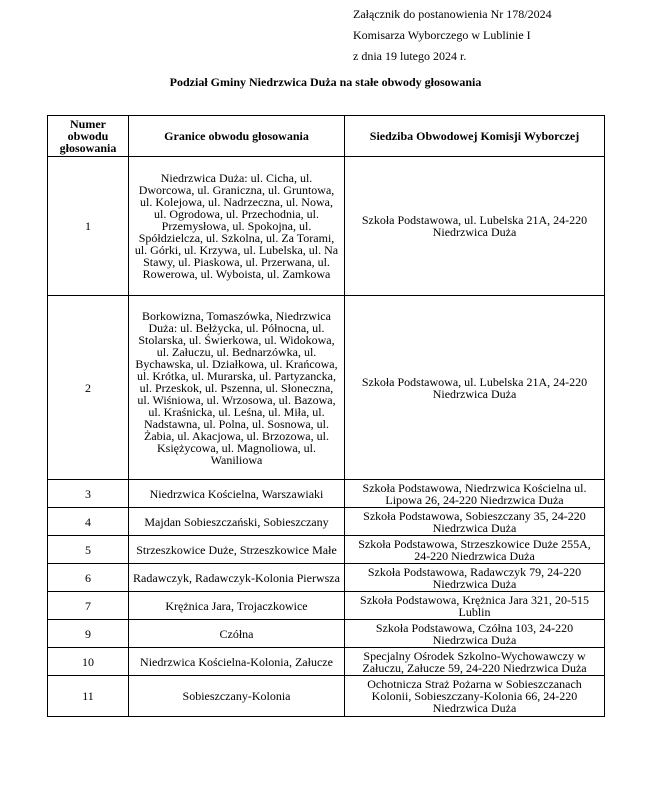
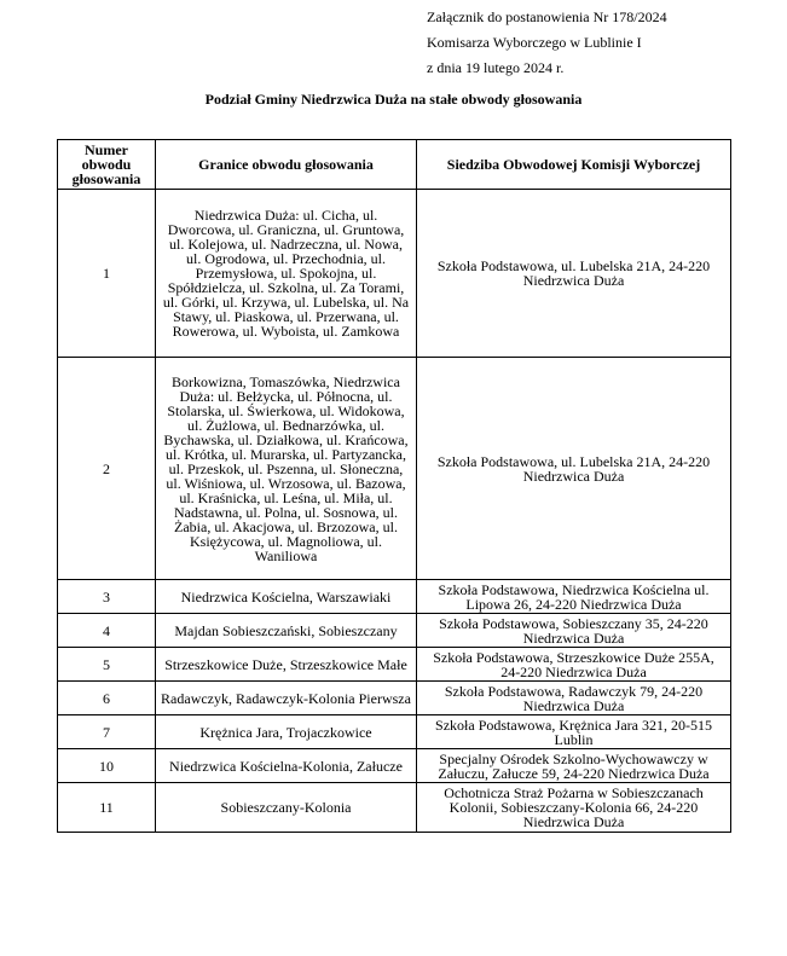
  Załącznik do postanowienia Nr 178/2024
  Komisarza Wyborczego w Lublinie I
  z dnia 19 lutego 2024 r.
  Podział Gminy Niedrzwica Duża na stałe obwody głosowania
  Numer obwodu głosowania	Granice obwodu głosowania	Siedziba Obwodowej Komisji Wyborczej
  1	Niedrzwica Duża: ul. Cicha, ul. Dworcowa, ul. Graniczna, ul. Gruntowa, ul. Kolejowa, ul. Nadrzeczna, ul. Nowa, ul. Ogrodowa, ul. Przechodnia, ul. Przemysłowa, ul. Spokojna, ul. Spółdzielcza, ul. Szkolna, ul. Za Torami, ul. Górki, ul. Krzywa, ul. Lubelska, ul. Na Stawy, ul. Piaskowa, ul. Przerwana, ul. Rowerowa, ul. Wyboista, ul. Zamkowa	Szkoła Podstawowa, ul. Lubelska 21A, 24-220 Niedrzwica Duża
- 2	Borkowizna, Tomaszówka, Niedrzwica Duża: ul. Bełżycka, ul. Północna, ul. Stolarska, ul. Świerkowa, ul. Widokowa, ul. Załuczu, ul. Bednarzówka, ul. Bychawska, ul. Działkowa, ul. Krańcowa, ul. Krótka, ul. Murarska, ul. Partyzancka, ul. Przeskok, ul. Pszenna, ul. Słoneczna, ul. Wiśniowa, ul. Wrzosowa, ul. Bazowa, ul. Kraśnicka, ul. Leśna, ul. Miła, ul. Nadstawna, ul. Polna, ul. Sosnowa, ul. Żabia, ul. Akacjowa, ul. Brzozowa, ul. Księżycowa, ul. Magnoliowa, ul. Waniliowa	Szkoła Podstawowa, ul. Lubelska 21A, 24-220 Niedrzwica Duża
+ 2	Borkowizna, Tomaszówka, Niedrzwica Duża: ul. Bełżycka, ul. Północna, ul. Stolarska, ul. Świerkowa, ul. Widokowa, ul. Żużlowa, ul. Bednarzówka, ul. Bychawska, ul. Działkowa, ul. Krańcowa, ul. Krótka, ul. Murarska, ul. Partyzancka, ul. Przeskok, ul. Pszenna, ul. Słoneczna, ul. Wiśniowa, ul. Wrzosowa, ul. Bazowa, ul. Kraśnicka, ul. Leśna, ul. Miła, ul. Nadstawna, ul. Polna, ul. Sosnowa, ul. Żabia, ul. Akacjowa, ul. Brzozowa, ul. Księżycowa, ul. Magnoliowa, ul. Waniliowa	Szkoła Podstawowa, ul. Lubelska 21A, 24-220 Niedrzwica Duża
  3	Niedrzwica Kościelna, Warszawiaki	Szkoła Podstawowa, Niedrzwica Kościelna ul. Lipowa 26, 24-220 Niedrzwica Duża
  4	Majdan Sobieszczański, Sobieszczany	Szkoła Podstawowa, Sobieszczany 35, 24-220 Niedrzwica Duża
  5	Strzeszkowice Duże, Strzeszkowice Małe	Szkoła Podstawowa, Strzeszkowice Duże 255A, 24-220 Niedrzwica Duża
  6	Radawczyk, Radawczyk-Kolonia Pierwsza	Szkoła Podstawowa, Radawczyk 79, 24-220 Niedrzwica Duża
  7	Krężnica Jara, Trojaczkowice	Szkoła Podstawowa, Krężnica Jara 321, 20-515 Lublin
- 9	Czółna	Szkoła Podstawowa, Czółna 103, 24-220 Niedrzwica Duża
  10	Niedrzwica Kościelna-Kolonia, Załucze	Specjalny Ośrodek Szkolno-Wychowawczy w Załuczu, Załucze 59, 24-220 Niedrzwica Duża
  11	Sobieszczany-Kolonia	Ochotnicza Straż Pożarna w Sobieszczanach Kolonii, Sobieszczany-Kolonia 66, 24-220 Niedrzwica Duża
